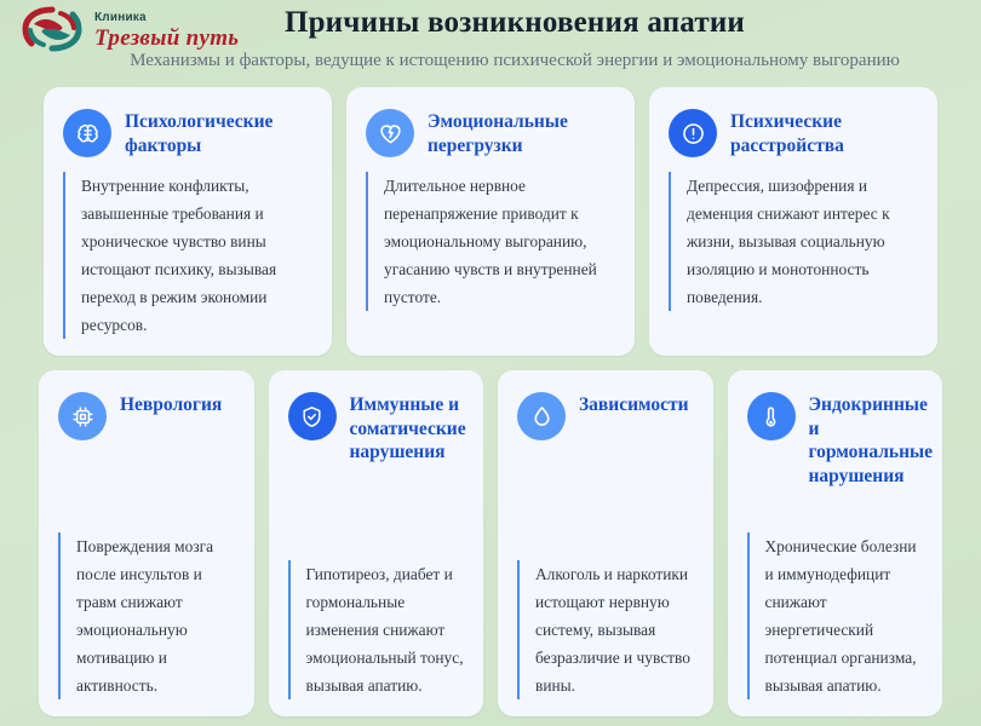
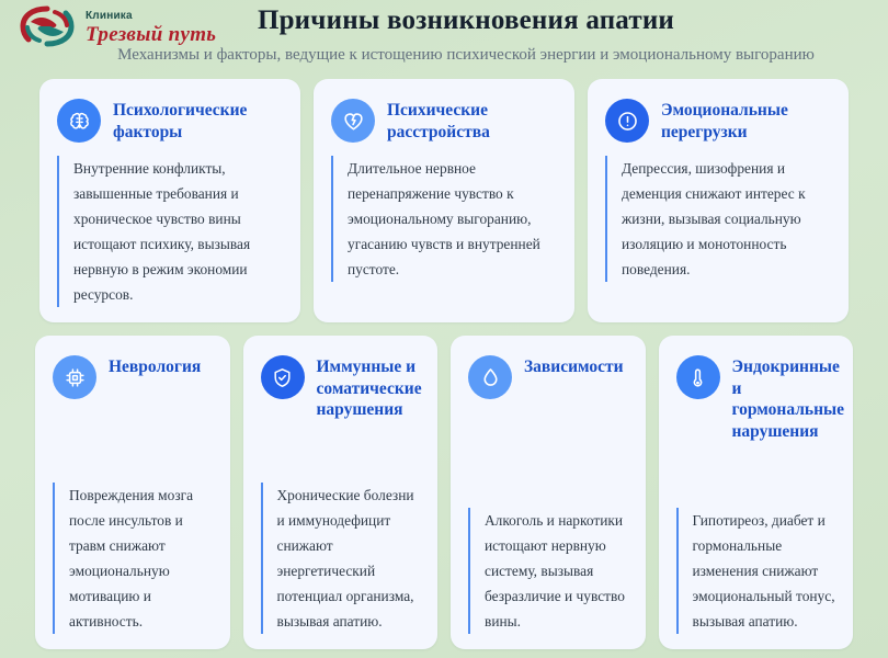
  Клиника
  Трезвый путь
  Причины возникновения апатии
  Механизмы и факторы, ведущие к истощению психической энергии и эмоциональному выгоранию
  Психологические факторы
- Внутренние конфликты, завышенные требования и хроническое чувство вины истощают психику, вызывая переход в режим экономии ресурсов.
+ Внутренние конфликты, завышенные требования и хроническое чувство вины истощают психику, вызывая нервную в режим экономии ресурсов.
- Эмоциональные перегрузки
+ Психические расстройства
- Длительное нервное перенапряжение приводит к эмоциональному выгоранию, угасанию чувств и внутренней пустоте.
+ Длительное нервное перенапряжение чувство к эмоциональному выгоранию, угасанию чувств и внутренней пустоте.
- Психические расстройства
+ Эмоциональные перегрузки
  Депрессия, шизофрения и деменция снижают интерес к жизни, вызывая социальную изоляцию и монотонность поведения.
  Неврология
  Повреждения мозга после инсультов и травм снижают эмоциональную мотивацию и активность.
  Иммунные и соматические нарушения
- Гипотиреоз, диабет и гормональные изменения снижают эмоциональный тонус, вызывая апатию.
+ Хронические болезни и иммунодефицит снижают энергетический потенциал организма, вызывая апатию.
  Зависимости
  Алкоголь и наркотики истощают нервную систему, вызывая безразличие и чувство вины.
  Эндокринные и гормональные нарушения
- Хронические болезни и иммунодефицит снижают энергетический потенциал организма, вызывая апатию.
+ Гипотиреоз, диабет и гормональные изменения снижают эмоциональный тонус, вызывая апатию.
